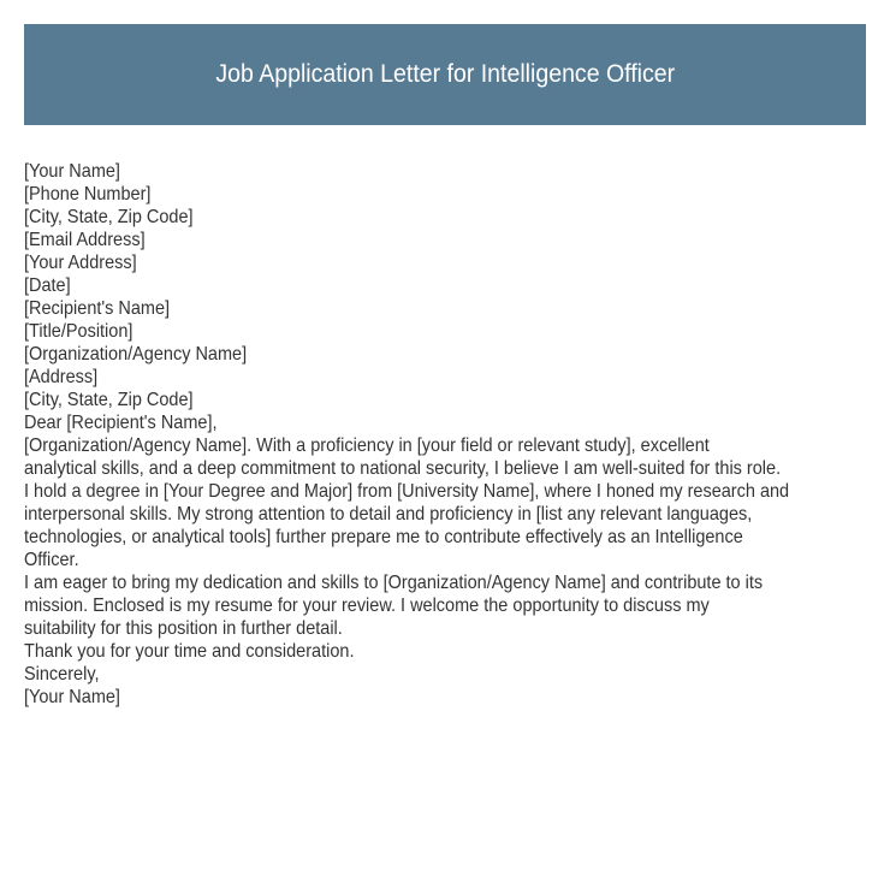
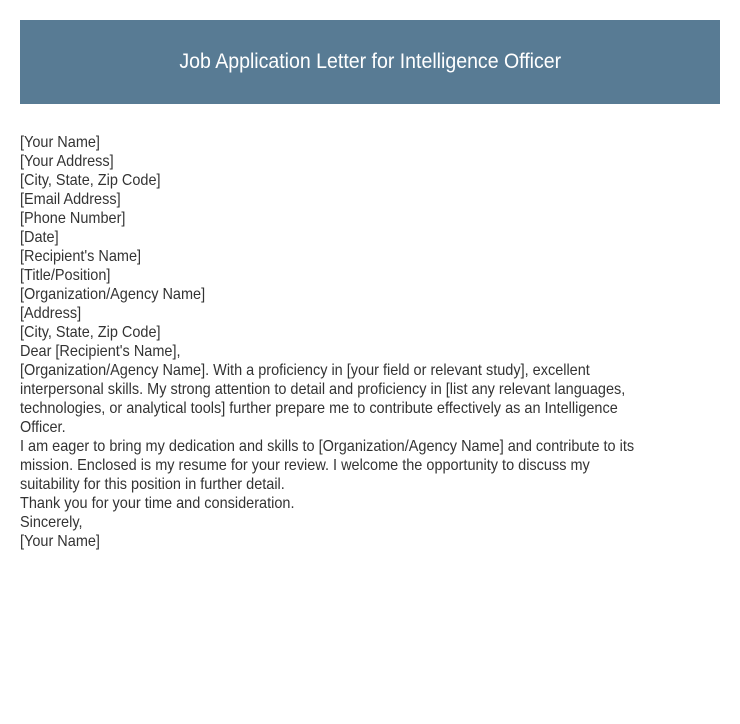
  Job Application Letter for Intelligence Officer
  [Your Name]
- [Phone Number]
+ [Your Address]
  [City, State, Zip Code]
  [Email Address]
- [Your Address]
+ [Phone Number]
  [Date]
  [Recipient's Name]
  [Title/Position]
  [Organization/Agency Name]
  [Address]
  [City, State, Zip Code]
  Dear [Recipient's Name],
  [Organization/Agency Name]. With a proficiency in [your field or relevant study], excellent
- analytical skills, and a deep commitment to national security, I believe I am well-suited for this role.
- I hold a degree in [Your Degree and Major] from [University Name], where I honed my research and
  interpersonal skills. My strong attention to detail and proficiency in [list any relevant languages,
  technologies, or analytical tools] further prepare me to contribute effectively as an Intelligence
  Officer.
  I am eager to bring my dedication and skills to [Organization/Agency Name] and contribute to its
  mission. Enclosed is my resume for your review. I welcome the opportunity to discuss my
  suitability for this position in further detail.
  Thank you for your time and consideration.
  Sincerely,
  [Your Name]
